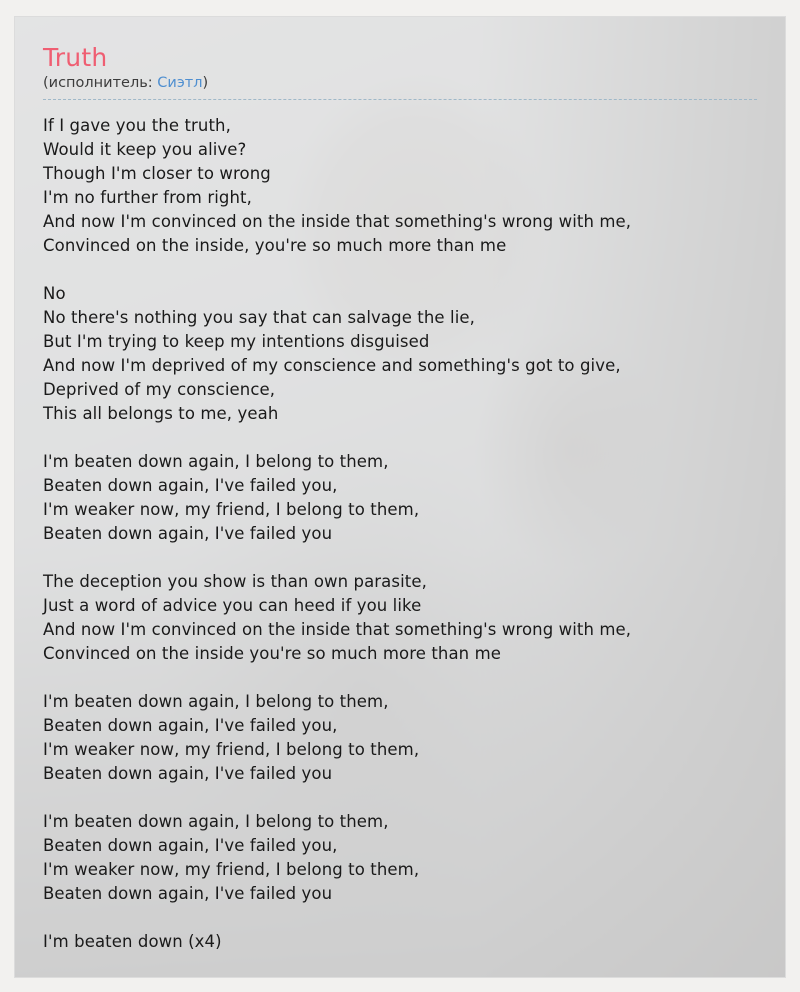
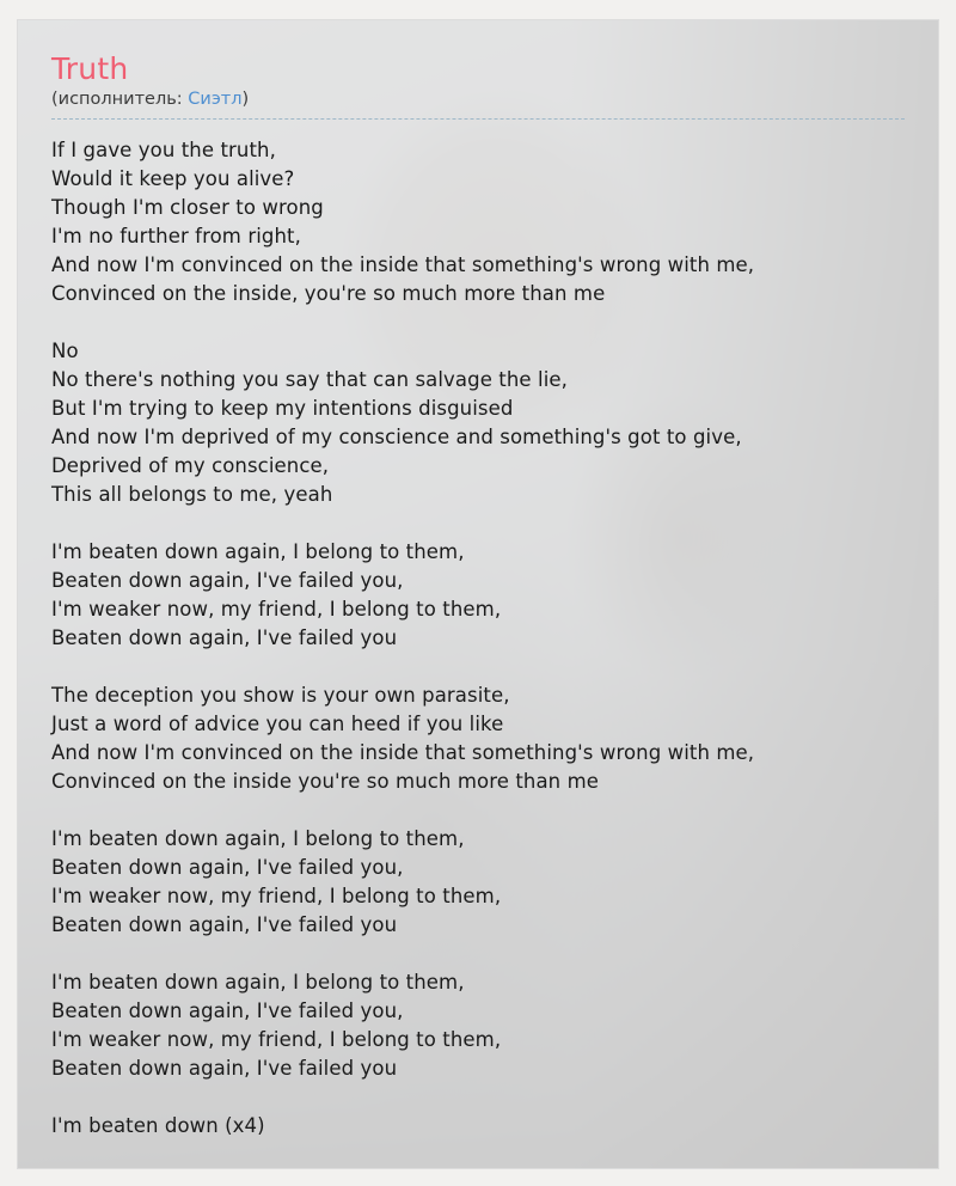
  Truth
  (исполнитель: Сиэтл)
  If I gave you the truth,
  Would it keep you alive?
  Though I'm closer to wrong
  I'm no further from right,
  And now I'm convinced on the inside that something's wrong with me,
  Convinced on the inside, you're so much more than me
  No
  No there's nothing you say that can salvage the lie,
  But I'm trying to keep my intentions disguised
  And now I'm deprived of my conscience and something's got to give,
  Deprived of my conscience,
  This all belongs to me, yeah
  I'm beaten down again, I belong to them,
  Beaten down again, I've failed you,
  I'm weaker now, my friend, I belong to them,
  Beaten down again, I've failed you
- The deception you show is than own parasite,
+ The deception you show is your own parasite,
  Just a word of advice you can heed if you like
  And now I'm convinced on the inside that something's wrong with me,
  Convinced on the inside you're so much more than me
  I'm beaten down again, I belong to them,
  Beaten down again, I've failed you,
  I'm weaker now, my friend, I belong to them,
  Beaten down again, I've failed you
  I'm beaten down again, I belong to them,
  Beaten down again, I've failed you,
  I'm weaker now, my friend, I belong to them,
  Beaten down again, I've failed you
  I'm beaten down (x4)
